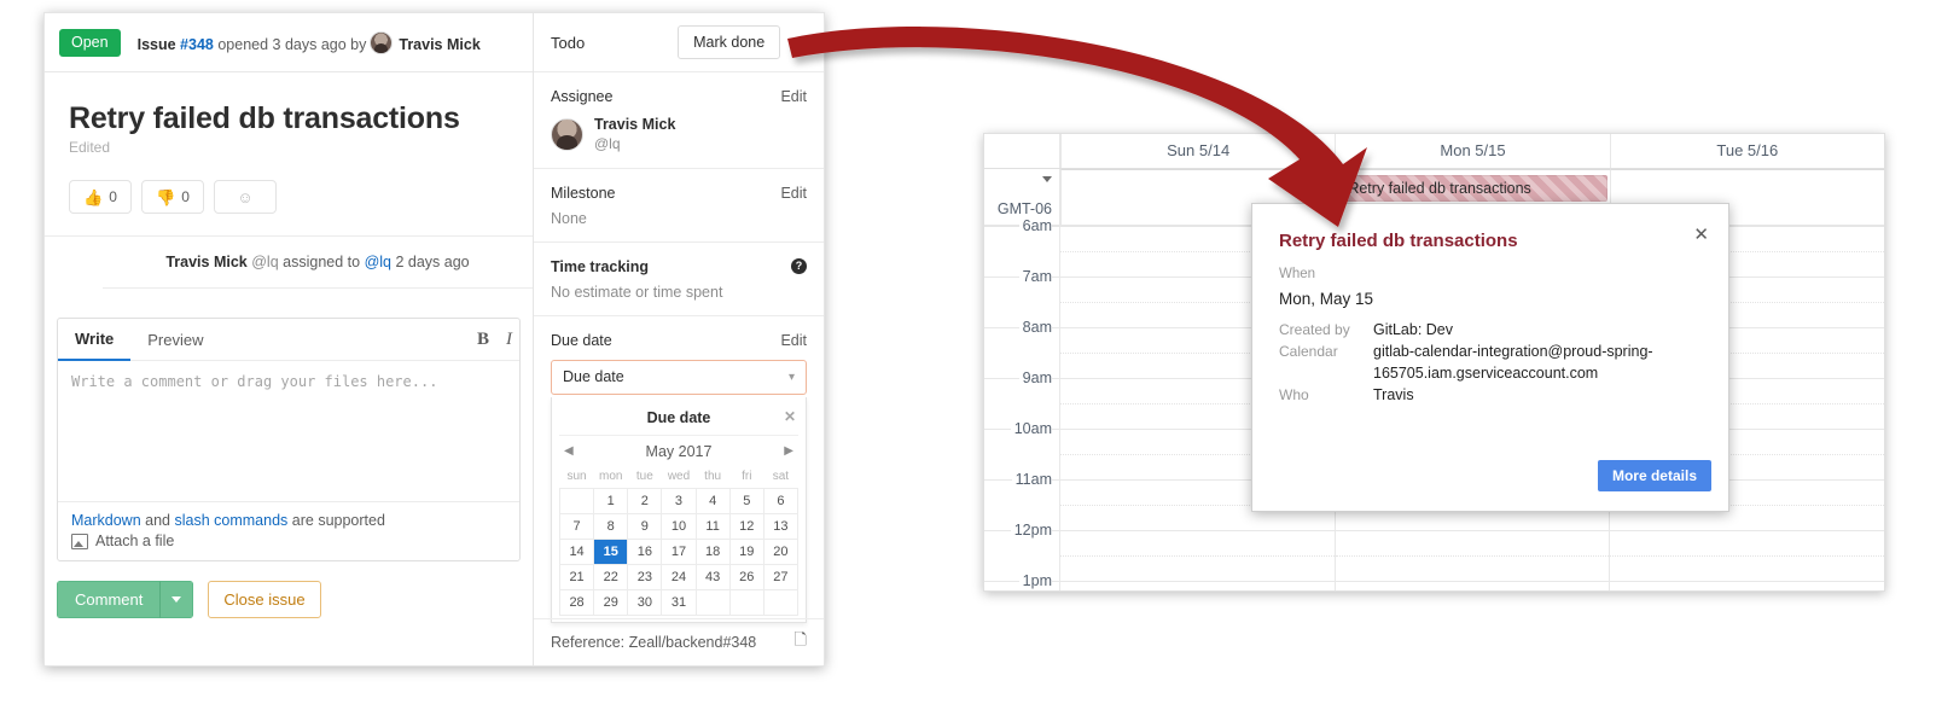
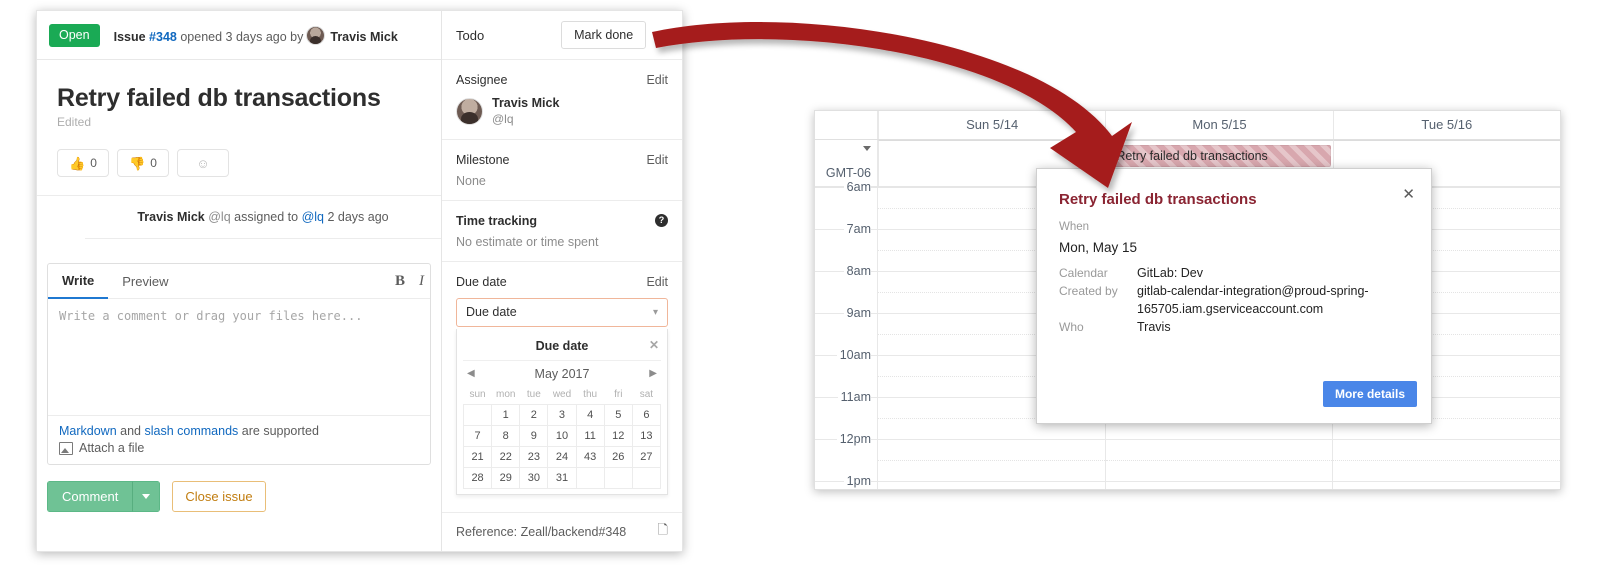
  Open
  Issue #348 opened 3 days ago by Travis Mick
  Retry failed db transactions
  Edited
  👍
  0
  👎
  0
  ☺
  Travis Mick @lq assigned to @lq 2 days ago
  Write
  Preview
  B
  I
  Write a comment or drag your files here...
  Markdown and slash commands are supported
  Attach a file
  Comment
  Close issue
  Todo
  Mark done
  Assignee
  Edit
  Travis Mick
  @lq
  Milestone
  Edit
  None
  Time tracking
  ?
  No estimate or time spent
  Due date
  Edit
  Due date
  ▾
  Due date
  ✕
  ◀
  May 2017
  ▶
  sun	mon	tue	wed	thu	fri	sat
  	1	2	3	4	5	6
  7	8	9	10	11	12	13
- 14	15	16	17	18	19	20
  21	22	23	24	43	26	27
  28	29	30	31
  Reference: Zeall/backend#348
  🗋
  Sun 5/14
  Mon 5/15
  Tue 5/16
  GMT-06
  Retry failed db transactions
  6am
  7am
  8am
  9am
  10am
  11am
  12pm
  1pm
  ✕
  Retry failed db transactions
  When
  Mon, May 15
- Created by
+ Calendar
  GitLab: Dev
- Calendar
+ Created by
  gitlab-calendar-integration@proud-spring-165705.iam.gserviceaccount.com
  Who
  Travis
  More details
